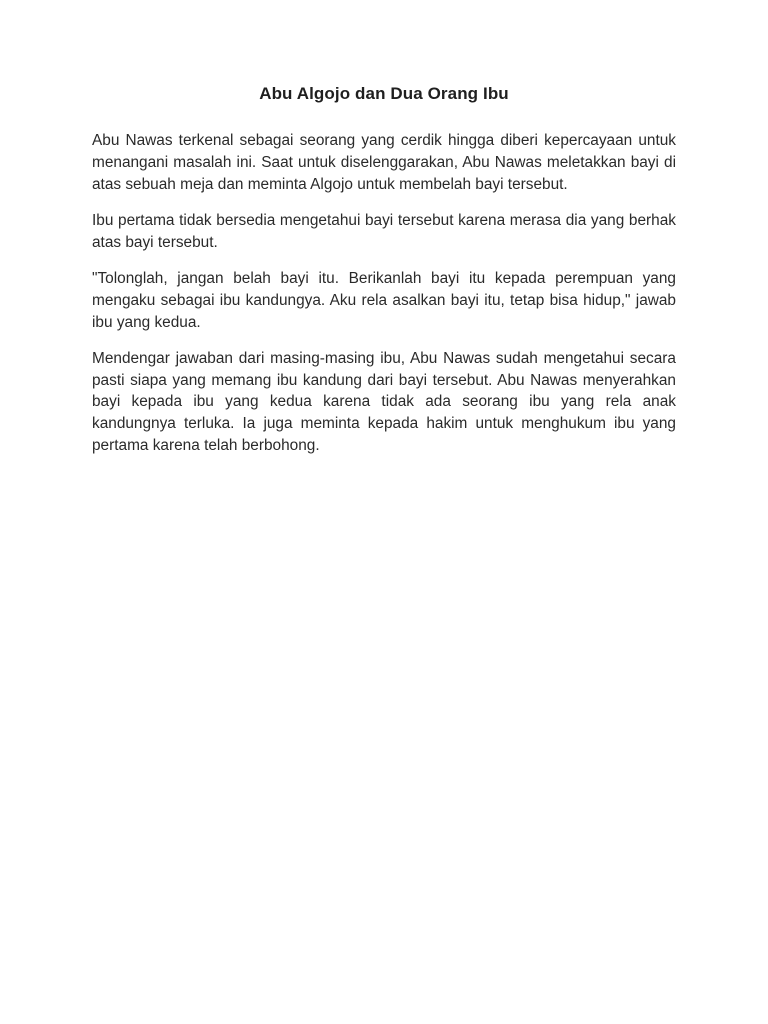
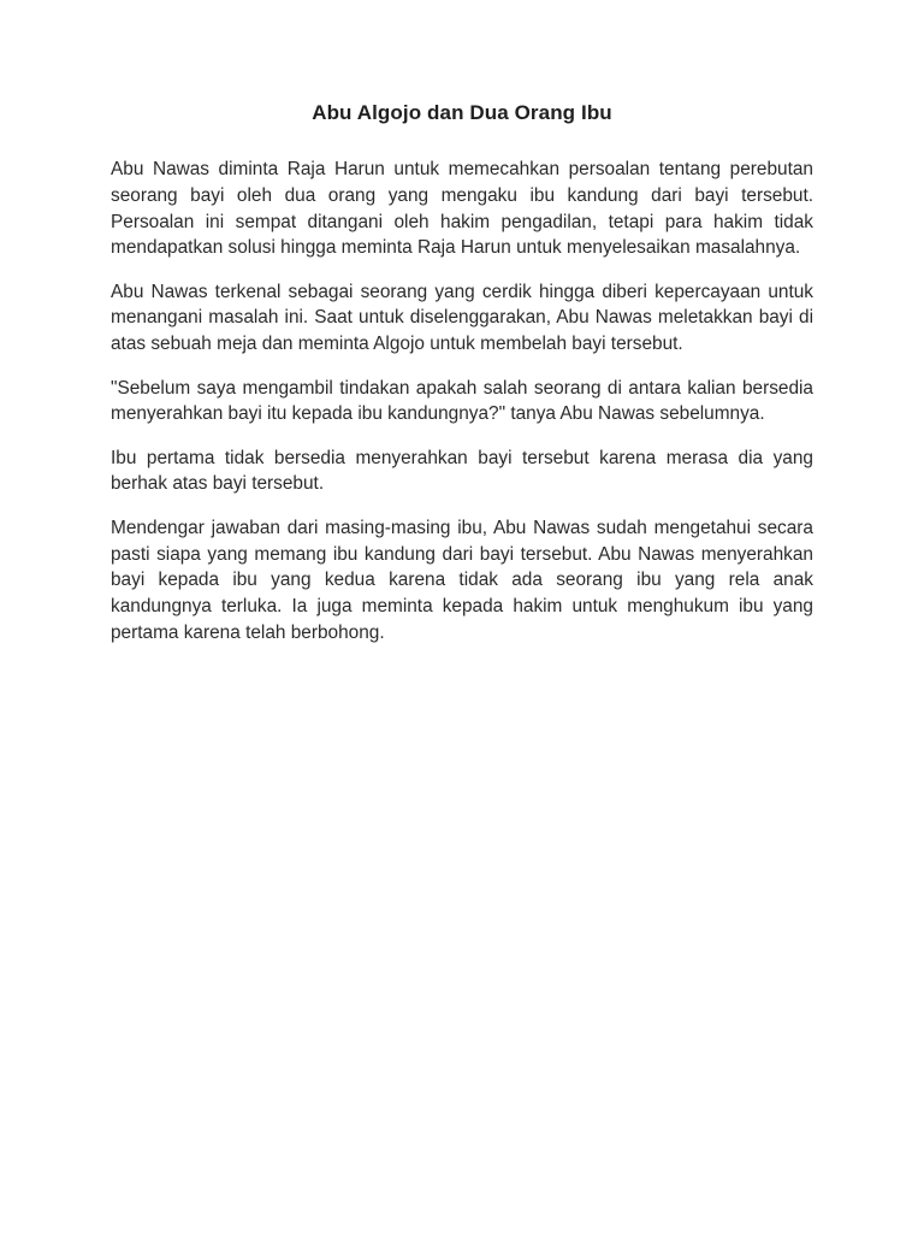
  Abu Algojo dan Dua Orang Ibu
+ Abu Nawas diminta Raja Harun untuk memecahkan persoalan tentang perebutan seorang bayi oleh dua orang yang mengaku ibu kandung dari bayi tersebut. Persoalan ini sempat ditangani oleh hakim pengadilan, tetapi para hakim tidak mendapatkan solusi hingga meminta Raja Harun untuk menyelesaikan masalahnya.
  Abu Nawas terkenal sebagai seorang yang cerdik hingga diberi kepercayaan untuk menangani masalah ini. Saat untuk diselenggarakan, Abu Nawas meletakkan bayi di atas sebuah meja dan meminta Algojo untuk membelah bayi tersebut.
+ "Sebelum saya mengambil tindakan apakah salah seorang di antara kalian bersedia menyerahkan bayi itu kepada ibu kandungnya?" tanya Abu Nawas sebelumnya.
- Ibu pertama tidak bersedia mengetahui bayi tersebut karena merasa dia yang berhak atas bayi tersebut.
+ Ibu pertama tidak bersedia menyerahkan bayi tersebut karena merasa dia yang berhak atas bayi tersebut.
- "Tolonglah, jangan belah bayi itu. Berikanlah bayi itu kepada perempuan yang mengaku sebagai ibu kandungya. Aku rela asalkan bayi itu, tetap bisa hidup," jawab ibu yang kedua.
  Mendengar jawaban dari masing-masing ibu, Abu Nawas sudah mengetahui secara pasti siapa yang memang ibu kandung dari bayi tersebut. Abu Nawas menyerahkan bayi kepada ibu yang kedua karena tidak ada seorang ibu yang rela anak kandungnya terluka. Ia juga meminta kepada hakim untuk menghukum ibu yang pertama karena telah berbohong.
